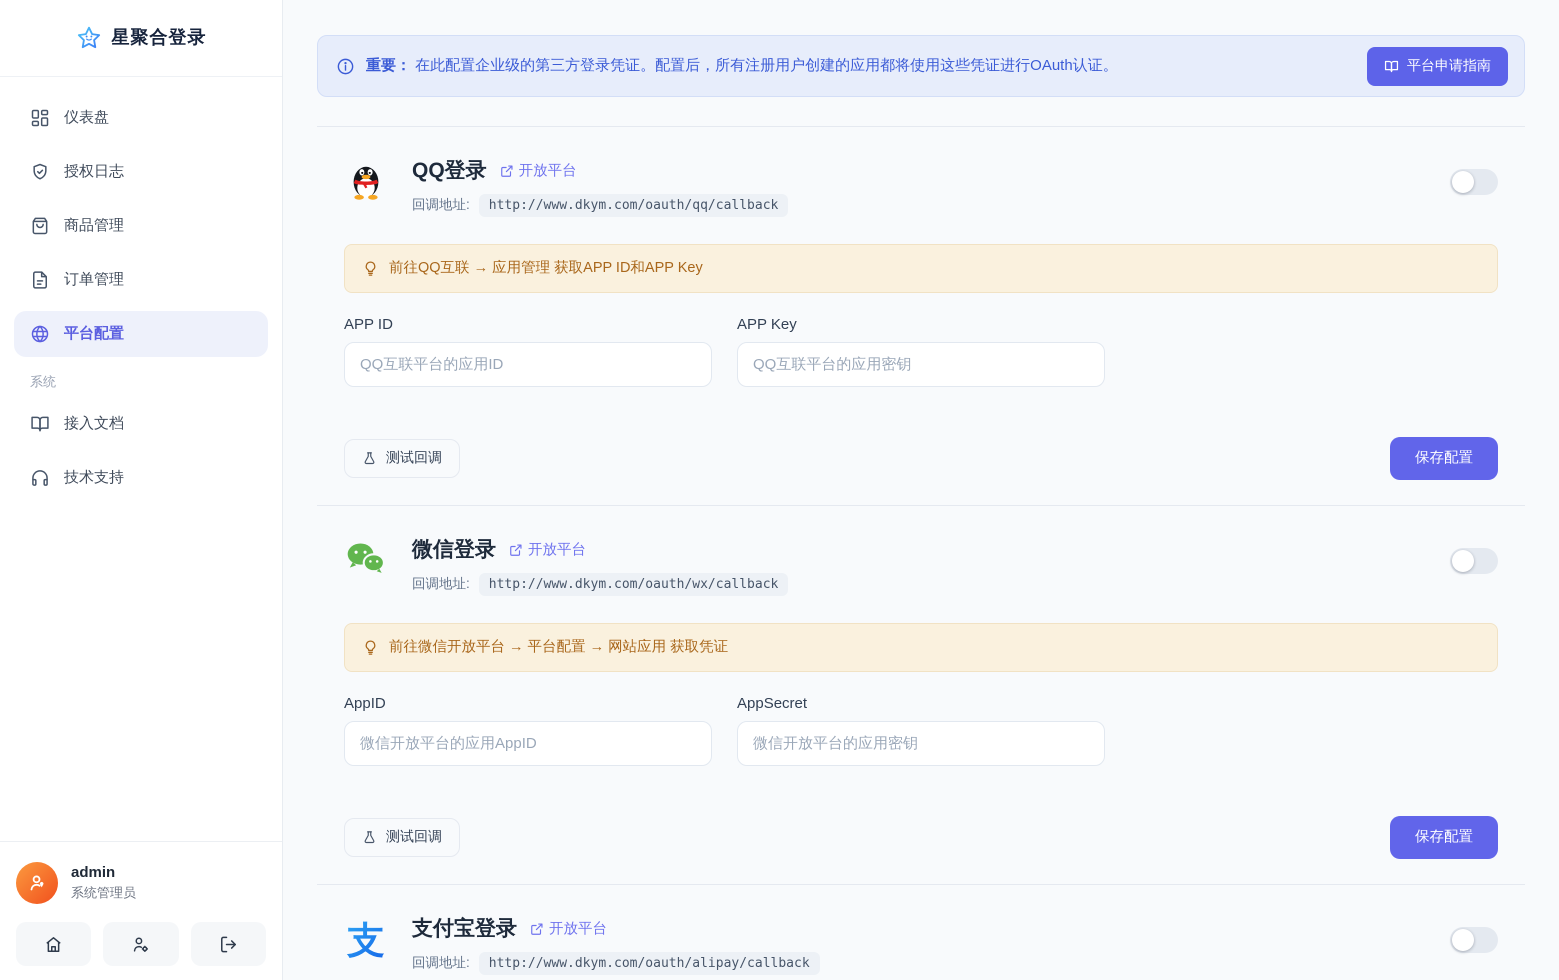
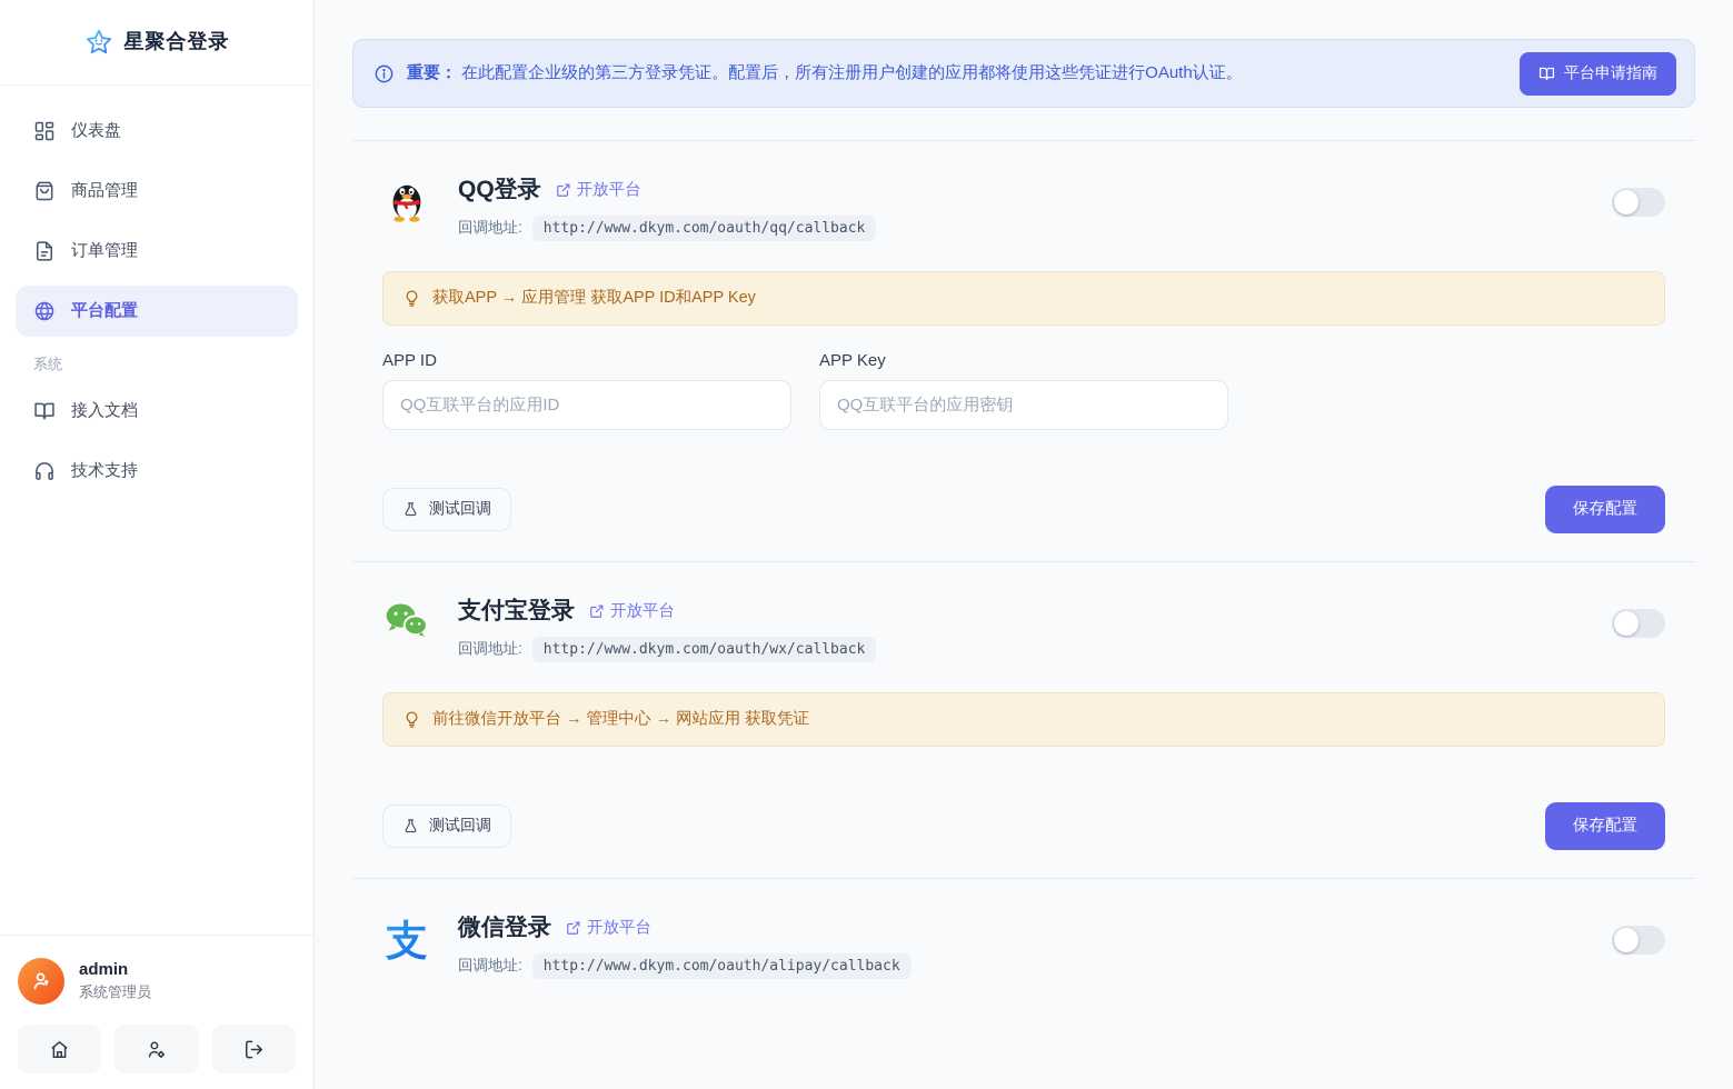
  星聚合登录
  仪表盘
- 授权日志
  商品管理
  订单管理
  平台配置
  系统
  接入文档
  技术支持
  admin
  系统管理员
  重要： 在此配置企业级的第三方登录凭证。配置后，所有注册用户创建的应用都将使用这些凭证进行OAuth认证。
  平台申请指南
  QQ登录
  开放平台
  回调地址:
  http://www.dkym.com/oauth/qq/callback
- 前往QQ互联 → 应用管理 获取APP ID和APP Key
+ 获取APP → 应用管理 获取APP ID和APP Key
  APP ID
  QQ互联平台的应用ID
  APP Key
  QQ互联平台的应用密钥
  测试回调
  保存配置
- 微信登录
+ 支付宝登录
  开放平台
  回调地址:
  http://www.dkym.com/oauth/wx/callback
- 前往微信开放平台 → 平台配置 → 网站应用 获取凭证
+ 前往微信开放平台 → 管理中心 → 网站应用 获取凭证
- AppID
- 微信开放平台的应用AppID
- AppSecret
- 微信开放平台的应用密钥
  测试回调
  保存配置
  支
- 支付宝登录
+ 微信登录
  开放平台
  回调地址:
  http://www.dkym.com/oauth/alipay/callback
